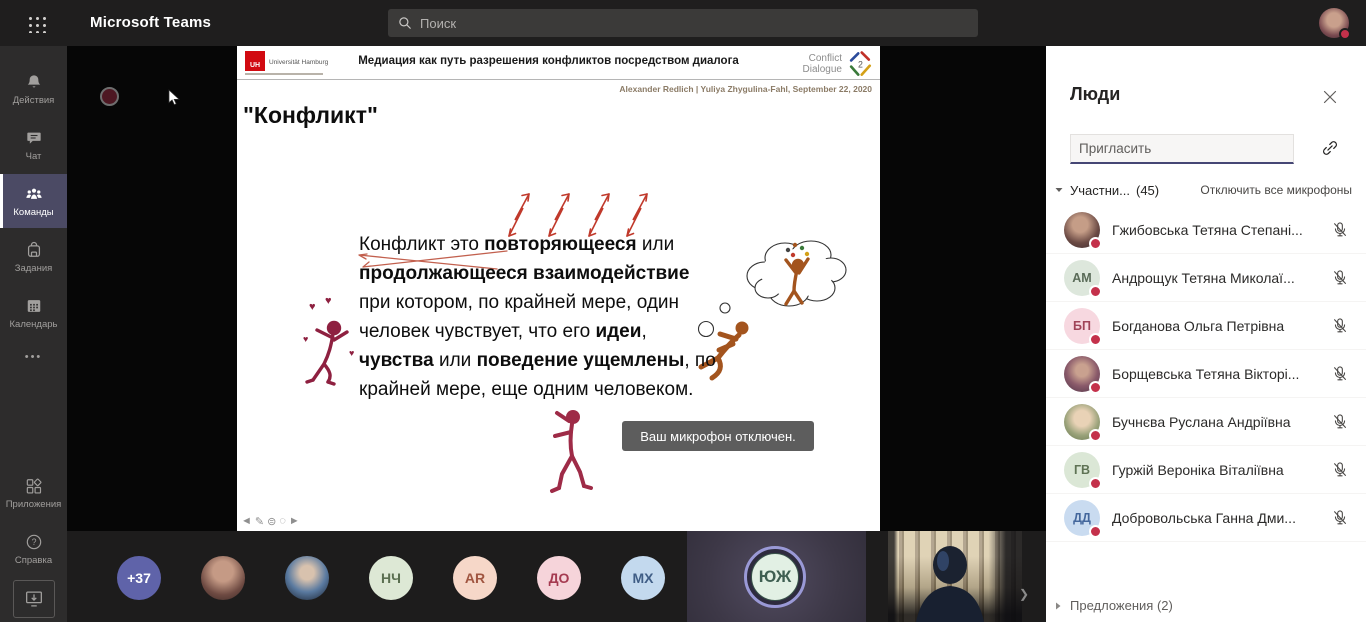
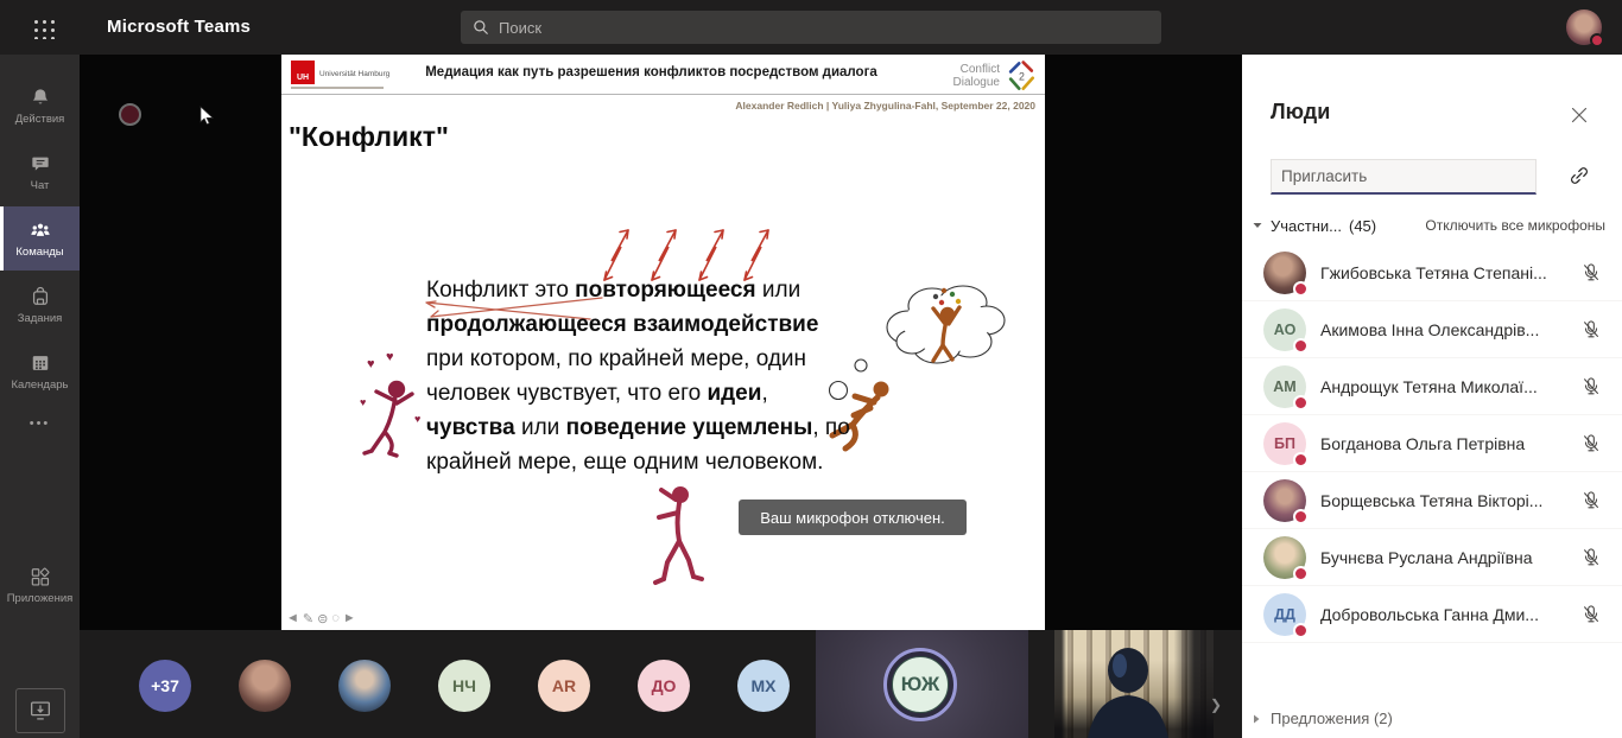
  Microsoft Teams
  Поиск
  Действия
  Чат
  Команды
  Задания
  Календарь
  •••
  Приложения
- ?
- Справка
  Медиация как путь разрешения конфликтов посредством диалога
  Conflict
  Dialogue
  2
  Alexander Redlich | Yuliya Zhygulina-Fahl, September 22, 2020
  "Конфликт"
  ♥
  ♥
  ♥
  ♥
  Конфликт это повторяющееся или продолжающееся взаимодействие при котором, по крайней мере, один человек чувствует, что его идеи, чувства или поведение ущемлены, по крайней мере, еще одним человеком.
  Ваш микрофон отключен.
  ◄
  ✎
  ⊜
  ◌
  ►
  +37
  НЧ
  AR
  ДО
  MX
  ЮЖ
  ❯
  Люди
  Пригласить
  Участни...
  (45)
  Отключить все микрофоны
  Гжибовська Тетяна Степані...
+ АО
+ Акимова Інна Олександрів...
  АМ
  Андрощук Тетяна Миколаї...
  БП
  Богданова Ольга Петрівна
  Борщевська Тетяна Вікторі...
  Бучнєва Руслана Андріївна
- ГВ
- Гуржій Вероніка Віталіївна
  ДД
  Добровольська Ганна Дми...
  Предложения (2)
